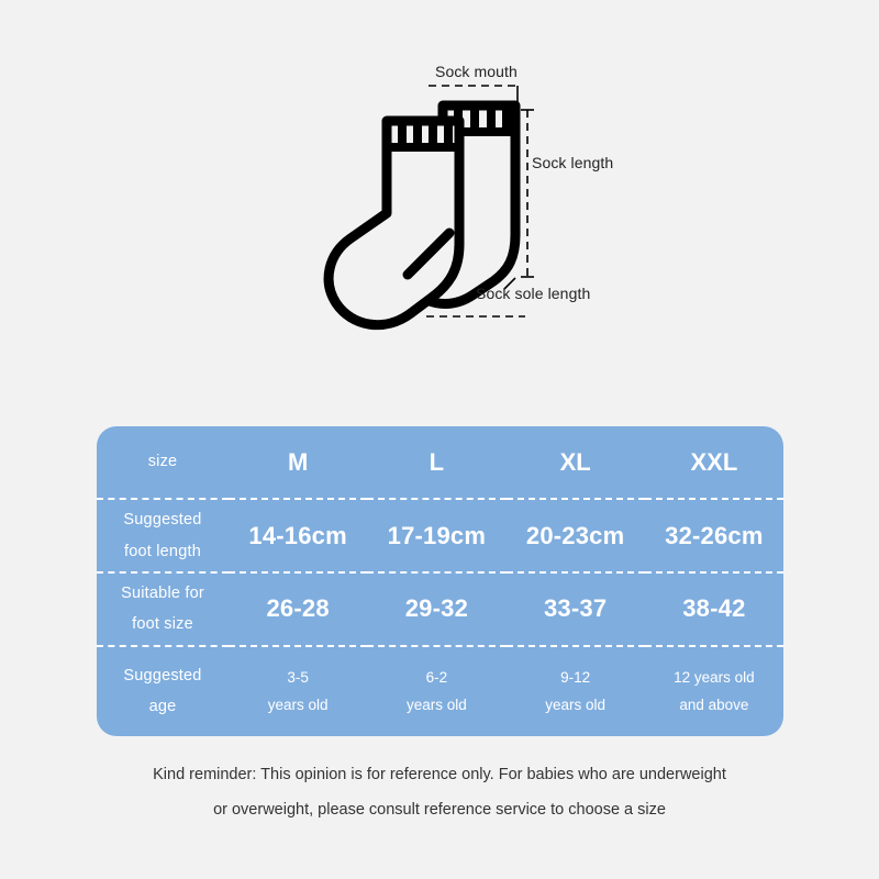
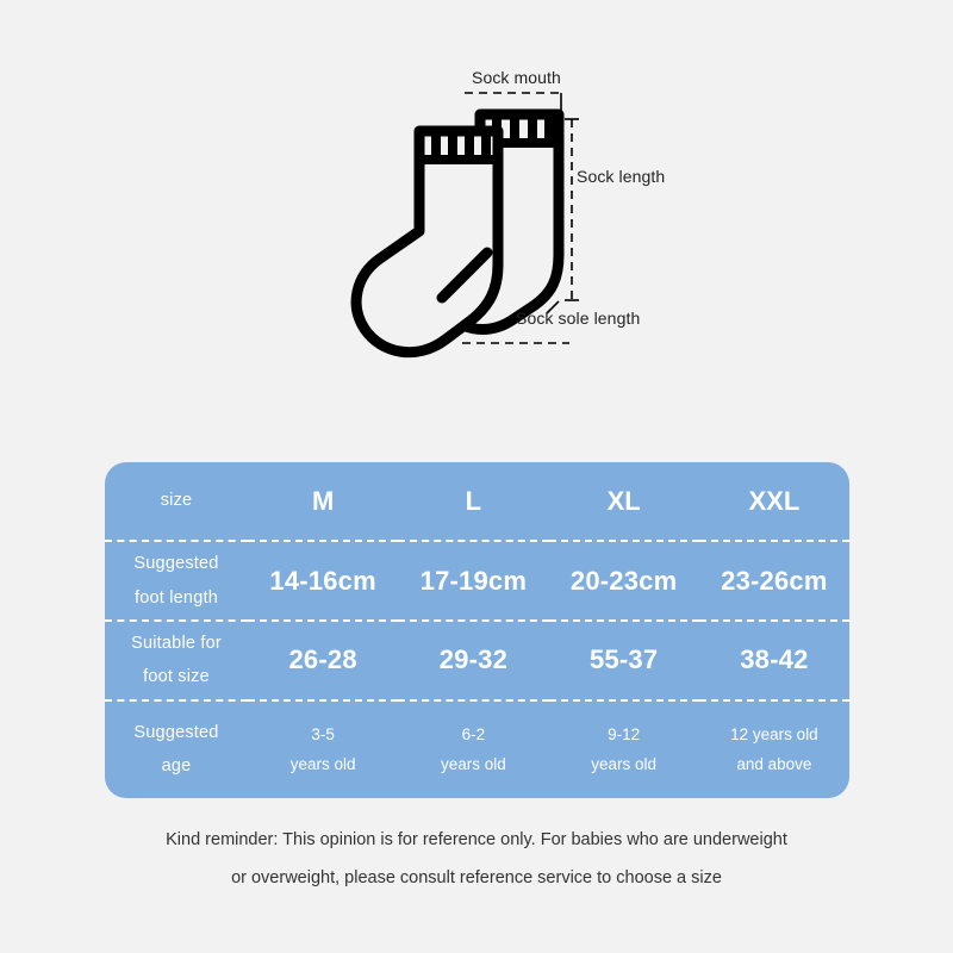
  Sock mouth
  Sock length
  Sock sole length
  size	M	L	XL	XXL
- Suggested foot length	14-16cm	17-19cm	20-23cm	32-26cm
+ Suggested foot length	14-16cm	17-19cm	20-23cm	23-26cm
- Suitable for foot size	26-28	29-32	33-37	38-42
+ Suitable for foot size	26-28	29-32	55-37	38-42
  Suggested age	3-5 years old	6-2 years old	9-12 years old	12 years old and above
  Kind reminder: This opinion is for reference only. For babies who are underweight
  or overweight, please consult reference service to choose a size
